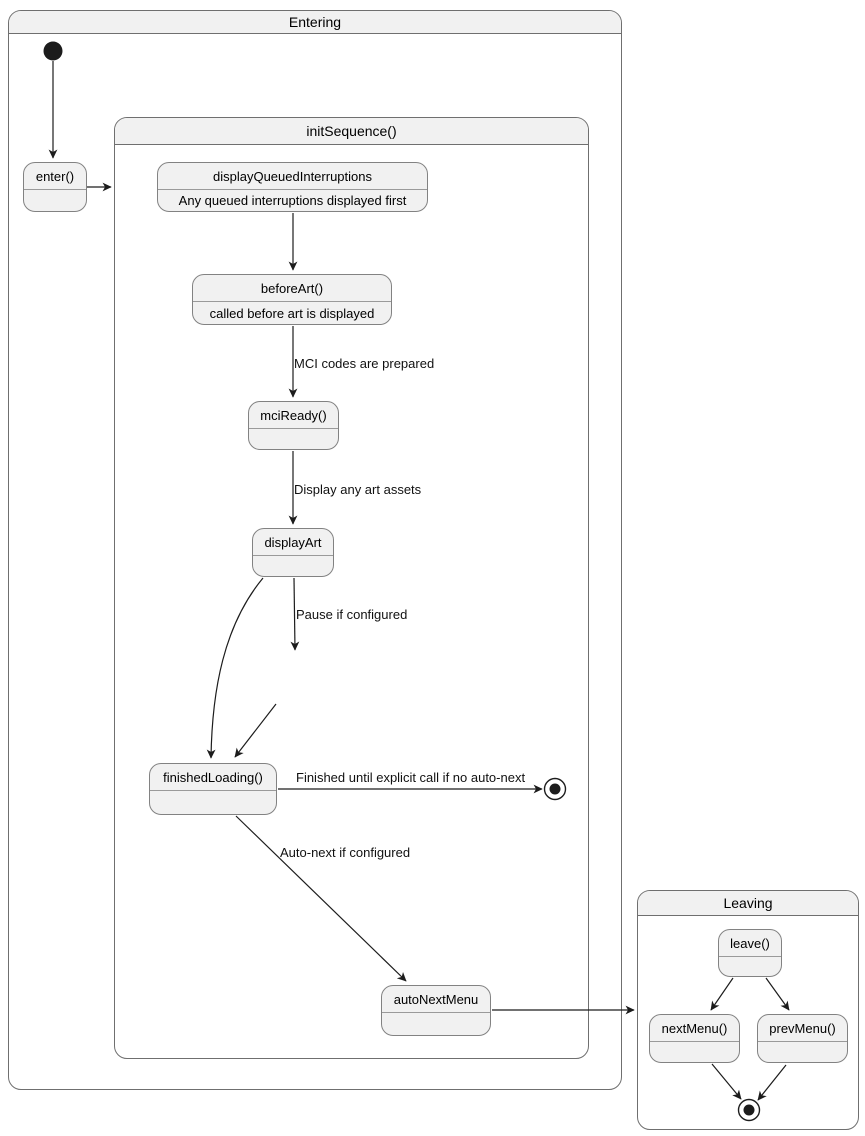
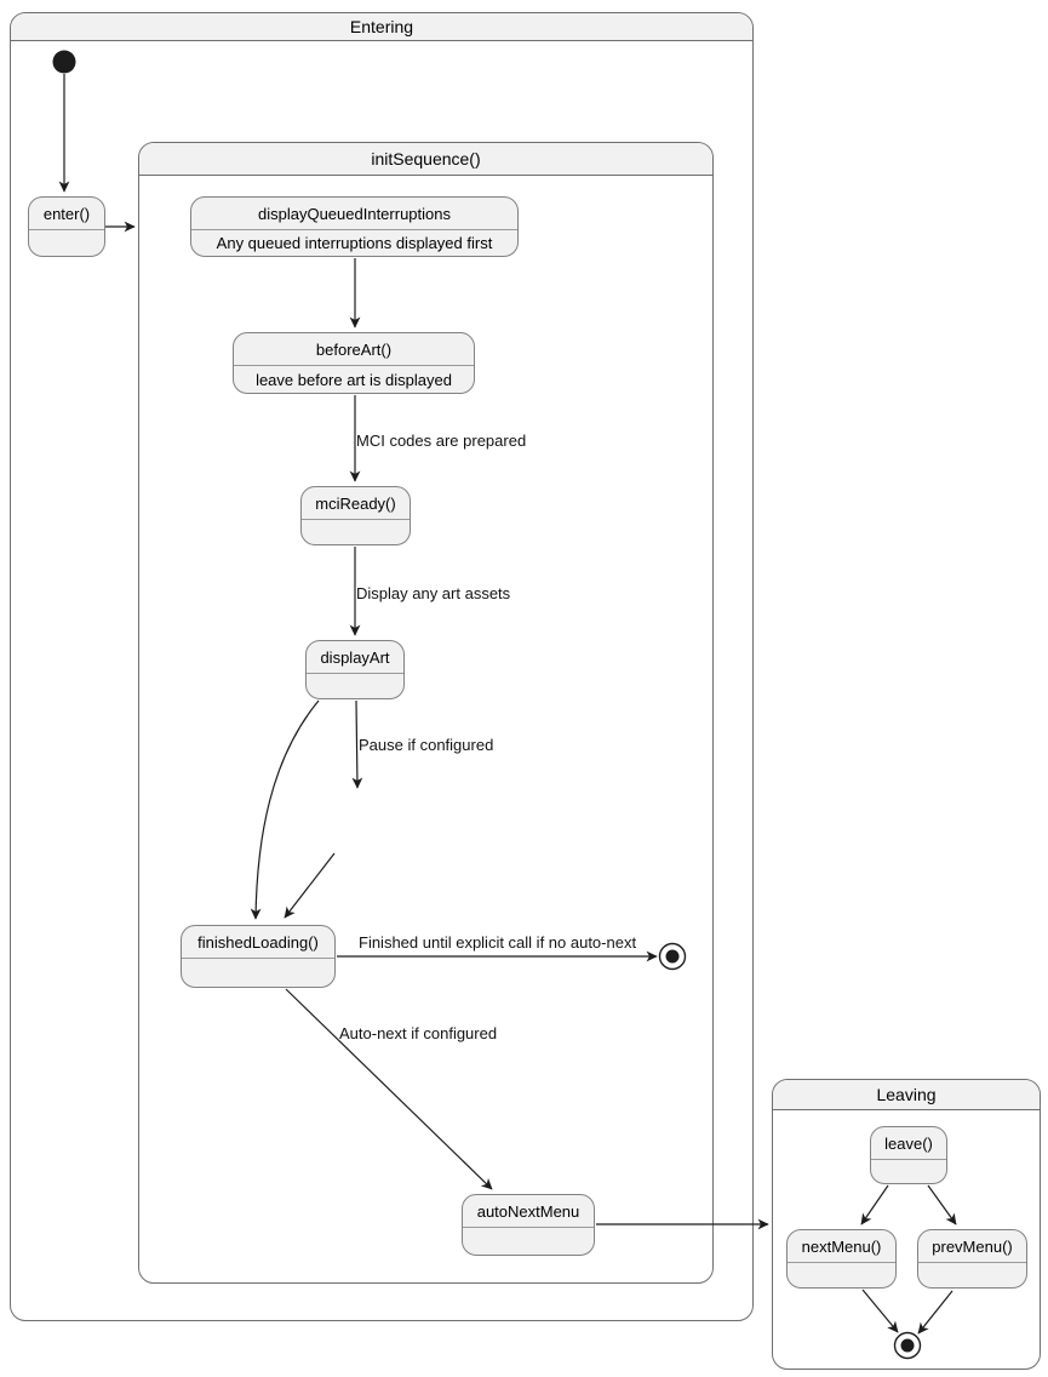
  Entering
  initSequence()
  Leaving
  enter()
  displayQueuedInterruptions
  Any queued interruptions displayed first
  beforeArt()
- called before art is displayed
+ leave before art is displayed
  mciReady()
  displayArt
  finishedLoading()
  autoNextMenu
  leave()
  nextMenu()
  prevMenu()
  MCI codes are prepared
  Display any art assets
  Pause if configured
  Finished until explicit call if no auto-next
  Auto-next if configured
